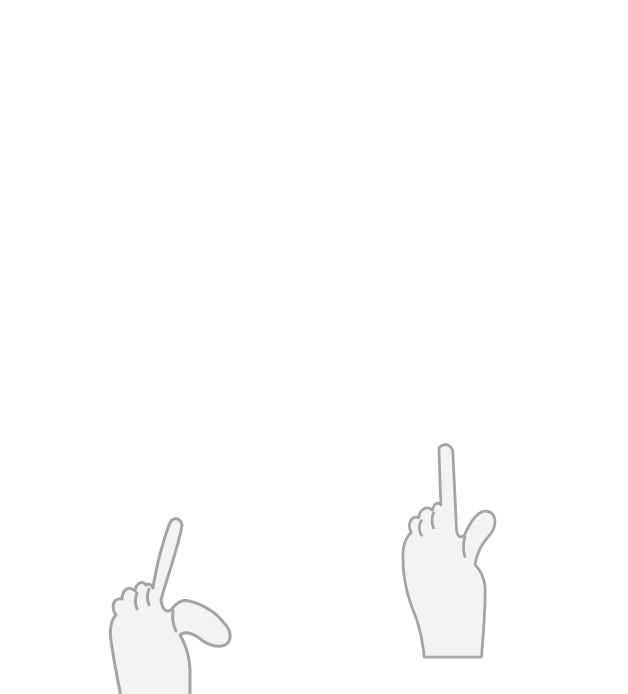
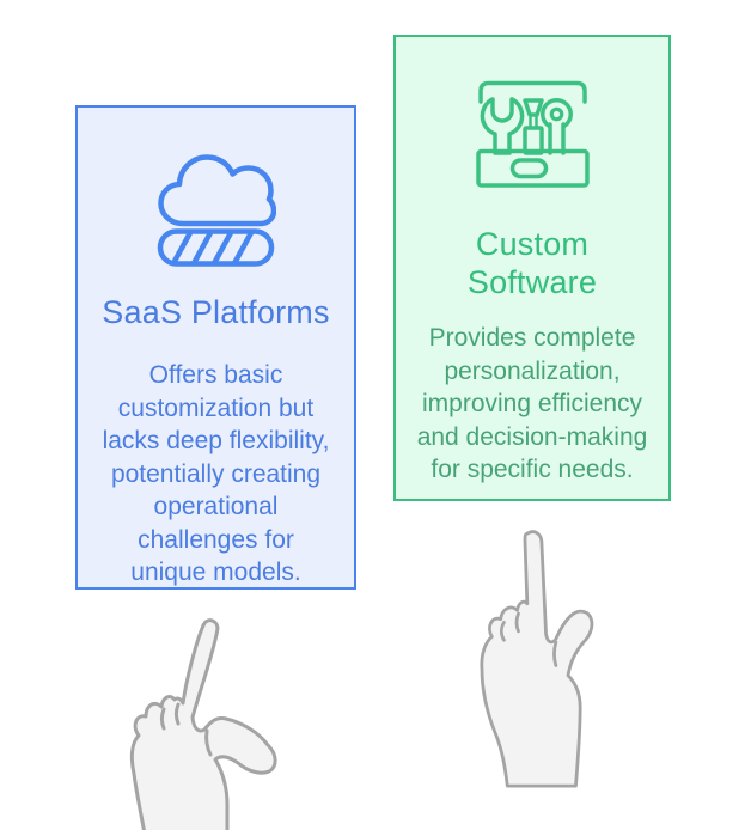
+ SaaS Platforms
+ Offers basic
+ customization but
+ lacks deep flexibility,
+ potentially creating
+ operational
+ challenges for
+ unique models.
+ Custom
+ Software
+ Provides complete
+ personalization,
+ improving efficiency
+ and decision-making
+ for specific needs.
